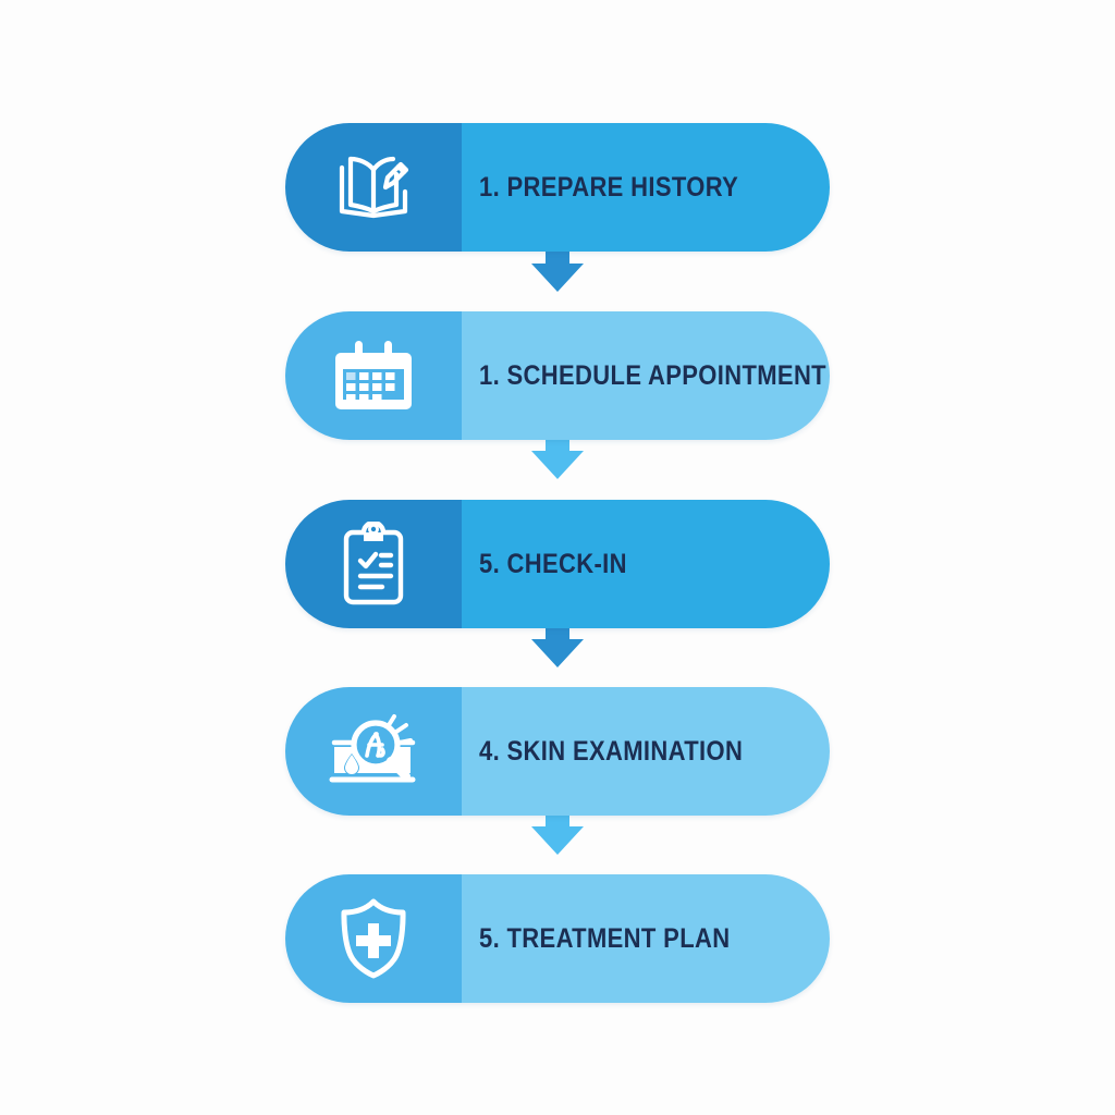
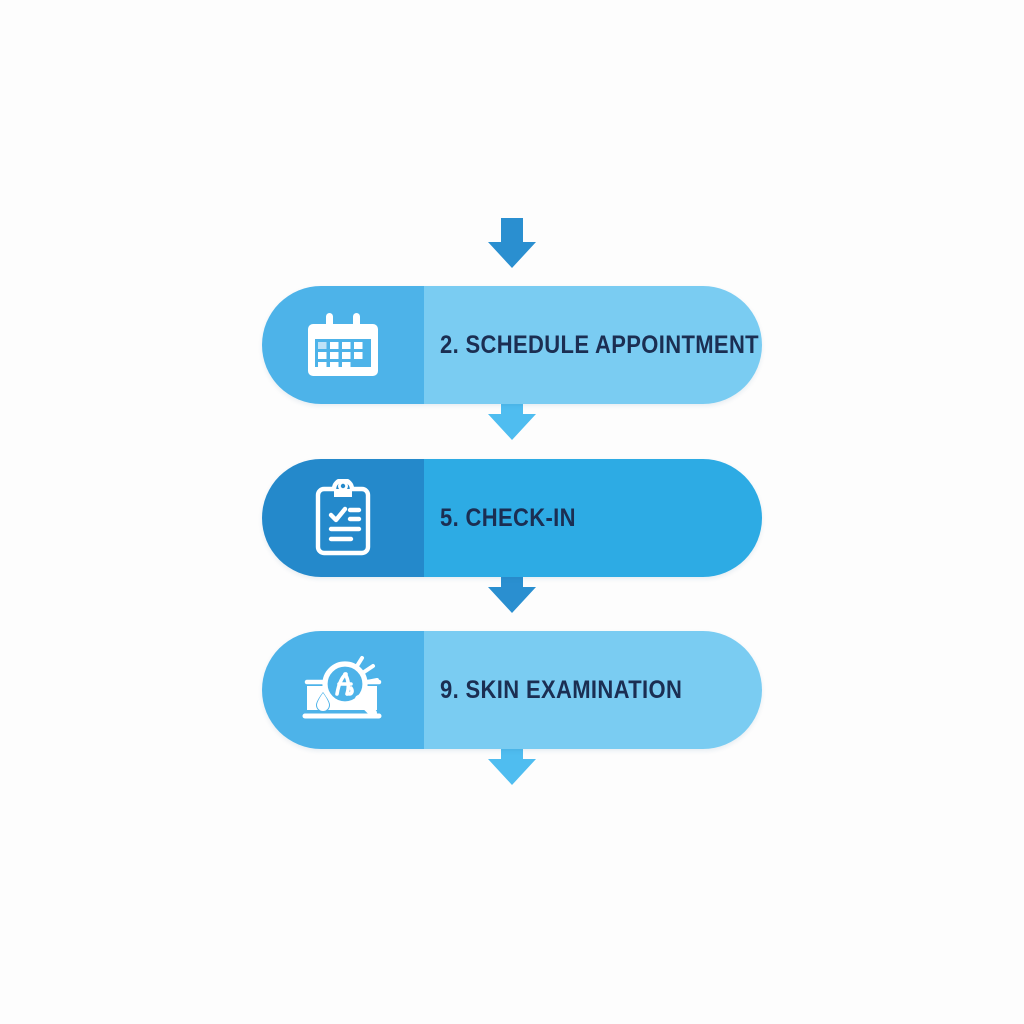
- 1. PREPARE HISTORY
- 1. SCHEDULE APPOINTMENT
+ 2. SCHEDULE APPOINTMENT
  5. CHECK-IN
- 4. SKIN EXAMINATION
+ 9. SKIN EXAMINATION
- 5. TREATMENT PLAN
